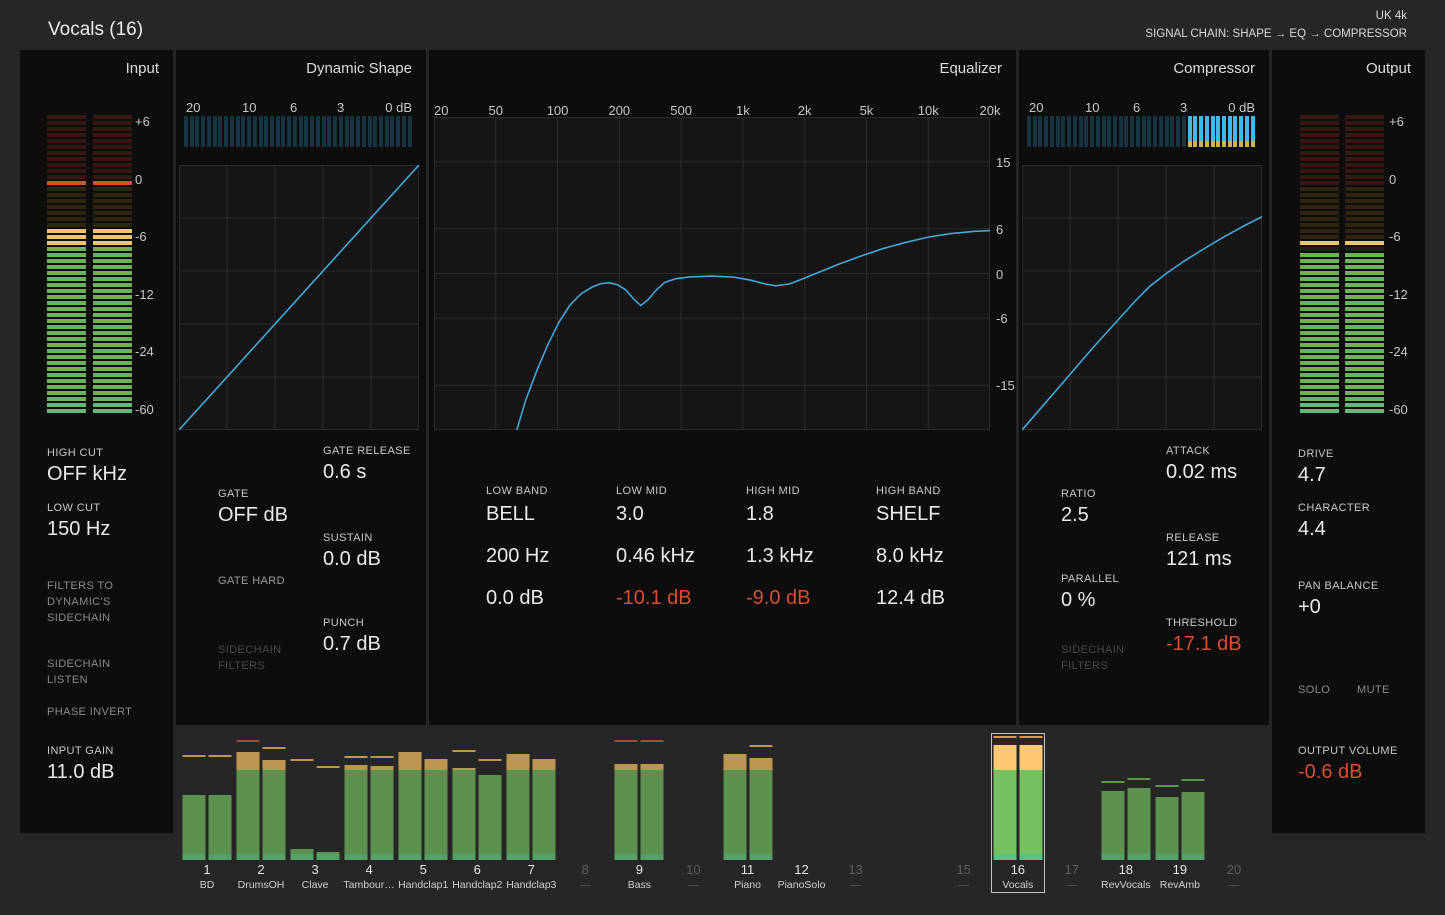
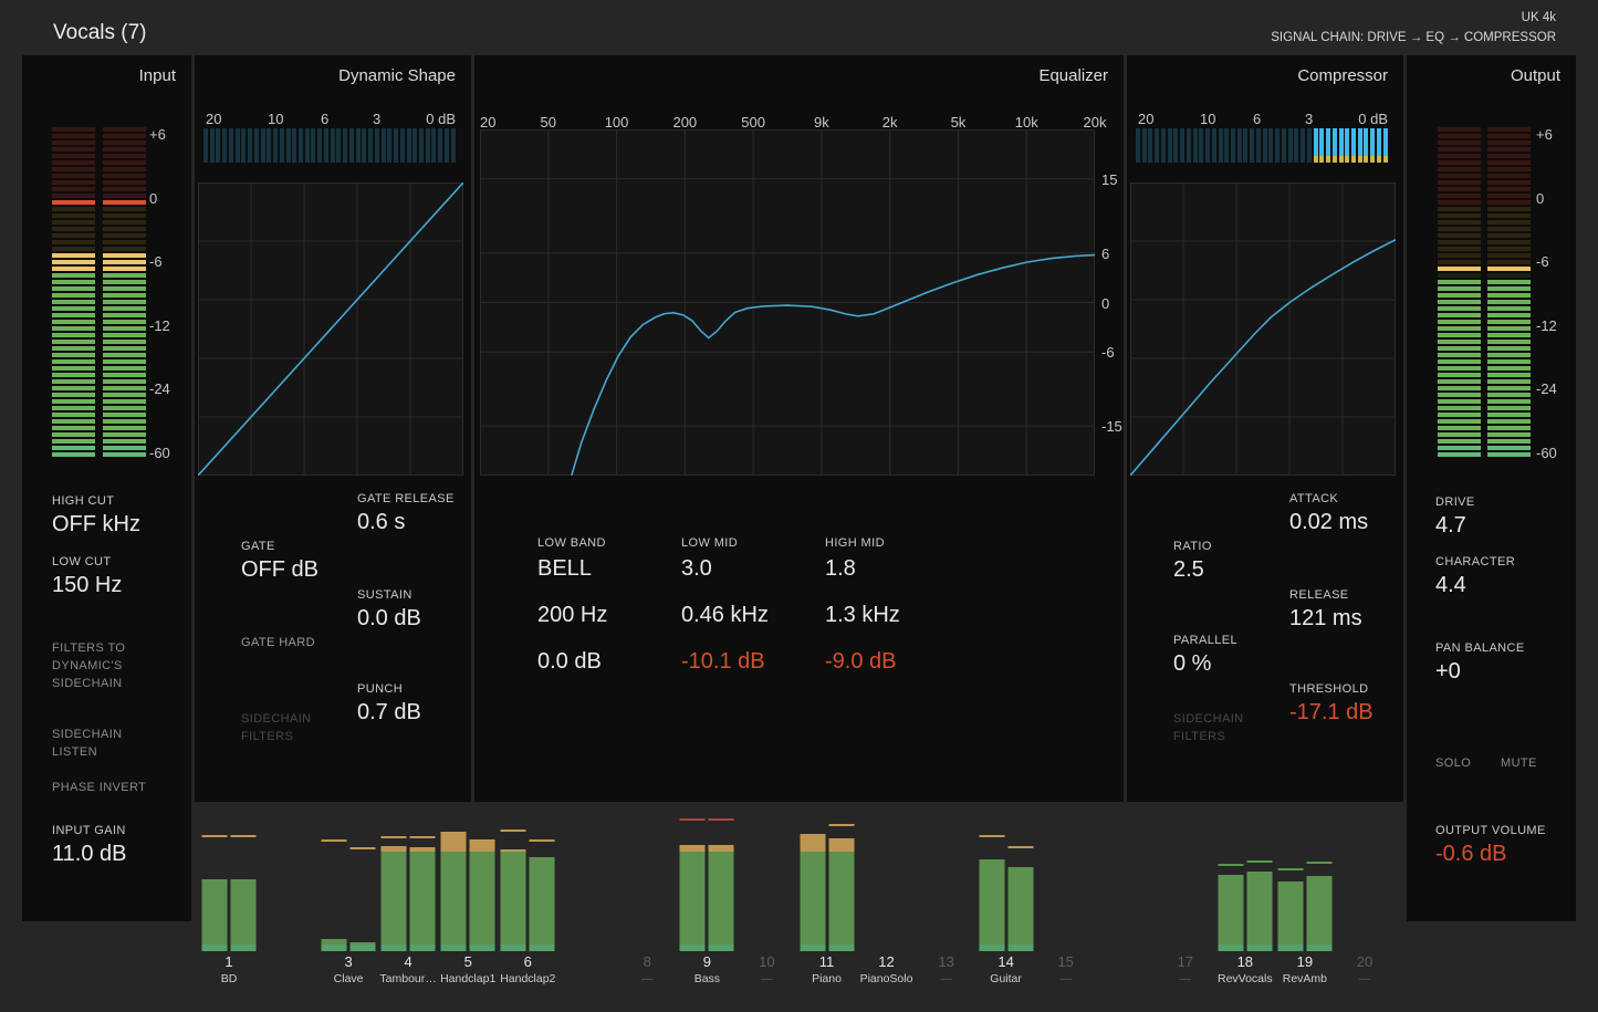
- Vocals (16)
+ Vocals (7)
  UK 4k
- SIGNAL CHAIN: SHAPE → EQ → COMPRESSOR
+ SIGNAL CHAIN: DRIVE → EQ → COMPRESSOR
  Input
  HIGH CUT
  OFF kHz
  LOW CUT
  150 Hz
  FILTERS TO DYNAMIC'S SIDECHAIN
  SIDECHAIN LISTEN
  PHASE INVERT
  INPUT GAIN
  11.0 dB
  +6
  0
  -6
  -12
  -24
  -60
  Dynamic Shape
  GATE RELEASE
  0.6 s
  GATE
  OFF dB
  SUSTAIN
  0.0 dB
  GATE HARD
  PUNCH
  0.7 dB
  SIDECHAIN FILTERS
  20
  10
  6
  3
  0 dB
  Equalizer
  20
  50
  100
  200
  500
- 1k
+ 9k
  2k
  5k
  10k
  20k
  15
  6
  0
  -6
  -15
  LOW BAND
  BELL
  200 Hz
  0.0 dB
  LOW MID
  3.0
  0.46 kHz
  -10.1 dB
  HIGH MID
  1.8
  1.3 kHz
  -9.0 dB
- HIGH BAND
- SHELF
- 8.0 kHz
- 12.4 dB
  Compressor
  ATTACK
  0.02 ms
  RATIO
  2.5
  RELEASE
  121 ms
  PARALLEL
  0 %
  THRESHOLD
  -17.1 dB
  SIDECHAIN FILTERS
  20
  10
  6
  3
  0 dB
  Output
  DRIVE
  4.7
  CHARACTER
  4.4
  PAN BALANCE
  +0
  SOLO
  MUTE
  OUTPUT VOLUME
  -0.6 dB
  +6
  0
  -6
  -12
  -24
  -60
  1
  BD
- 2
- DrumsOH
  3
  Clave
  4
  Tambour…
  5
  Handclap1
  6
  Handclap2
- 7
- Handclap3
  8
  —
  9
  Bass
  10
  —
  11
  Piano
  12
  PianoSolo
  13
  —
+ 14
+ Guitar
  15
  —
- 16
- Vocals
  17
  —
  18
  RevVocals
  19
  RevAmb
  20
  —
